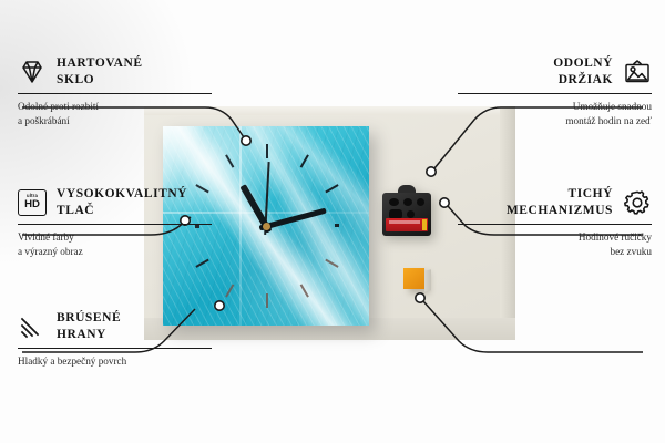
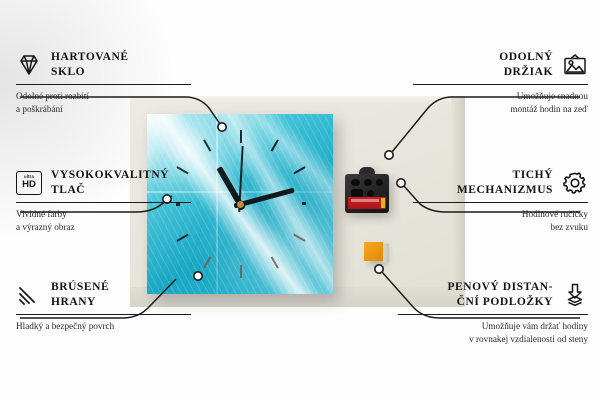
  HARTOVANÉ
  SKLO
  Odolné proti rozbití
  a poškrábání
  HD
  VYSOKOKVALITNÝ
  TLAČ
  Vividné farby
  a výrazný obraz
  BRÚSENÉ
  HRANY
  Hladký a bezpečný povrch
  ODOLNÝ
  DRŽIAK
  Umožňuje snadnou
  montáž hodin na zeď
  TICHÝ
  MECHANIZMUS
  Hodinové ručičky
  bez zvuku
+ PENOVÝ DISTAN-
+ ČNÍ PODLOŽKY
+ Umožňuje vám držať hodiny
+ v rovnakej vzdialenosti od steny
